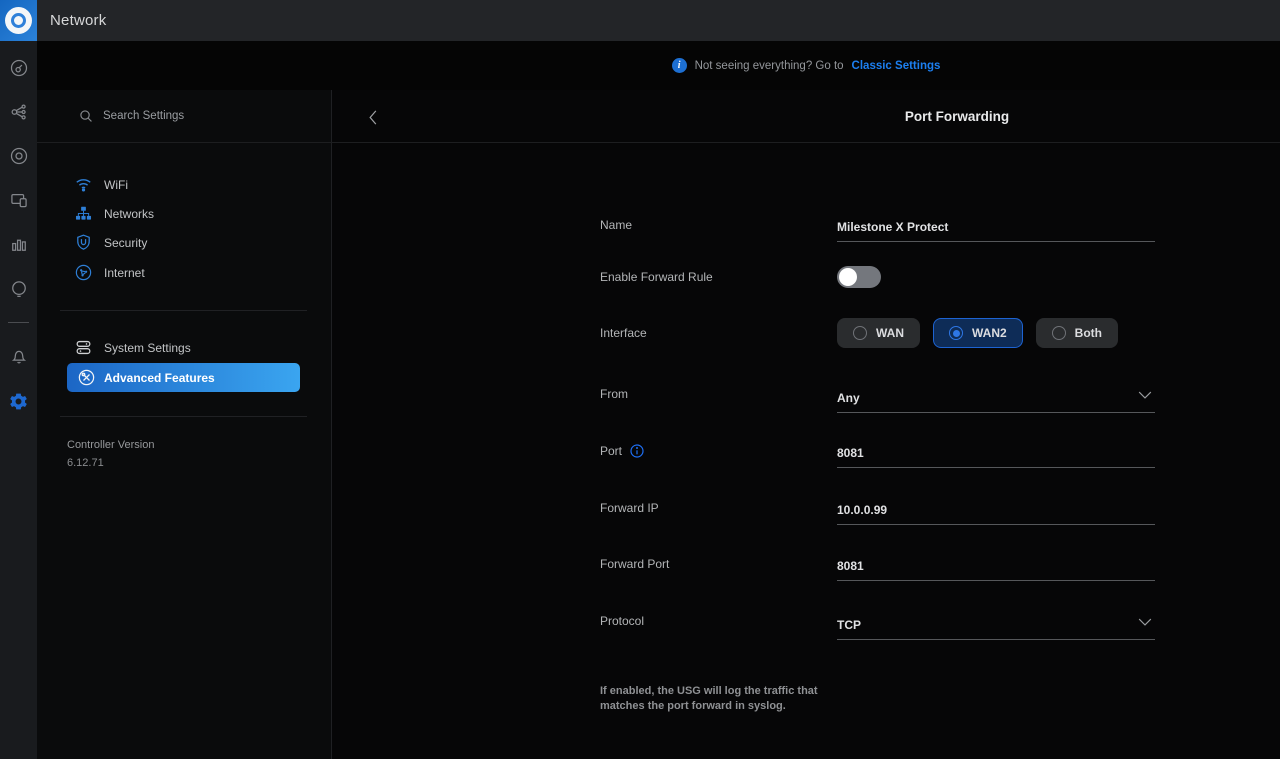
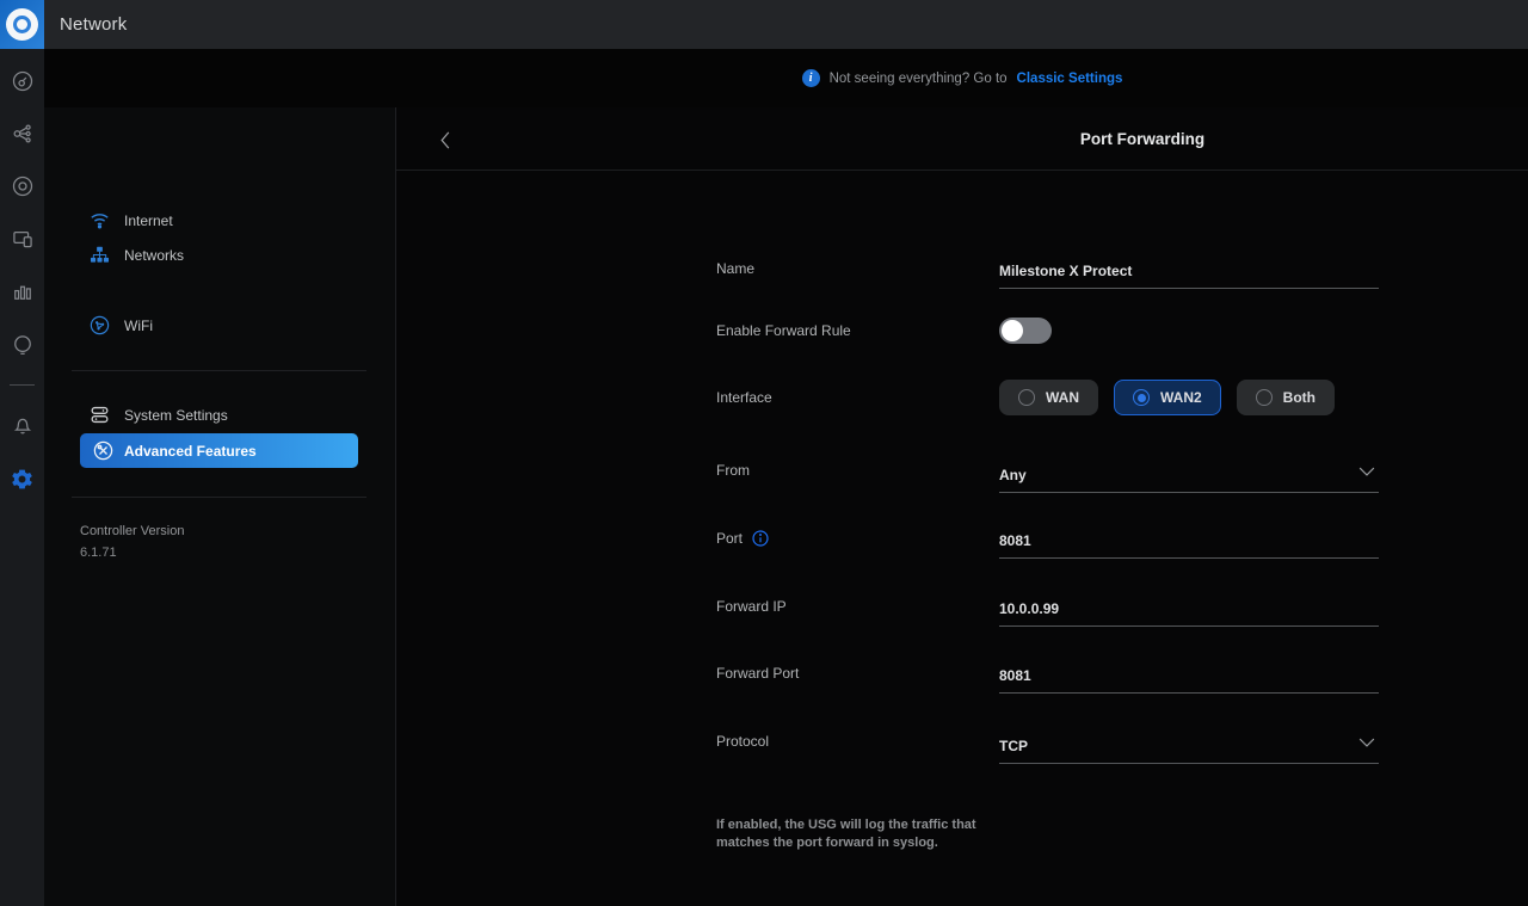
  Network
  i
  Not seeing everything? Go to
  Classic Settings
- Search Settings
- WiFi
+ Internet
  Networks
- Security
- Internet
+ WiFi
  System Settings
  Advanced Features
  Controller Version
- 6.12.71
+ 6.1.71
  Port Forwarding
  Name
  Milestone X Protect
  Enable Forward Rule
  Interface
  WAN
  WAN2
  Both
  From
  Any
  Port
  8081
  Forward IP
  10.0.0.99
  Forward Port
  8081
  Protocol
  TCP
  If enabled, the USG will log the traffic that matches the port forward in syslog.
